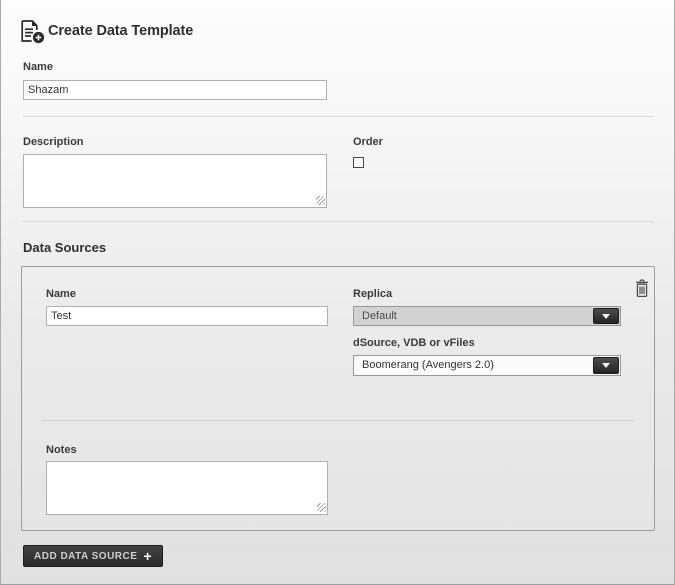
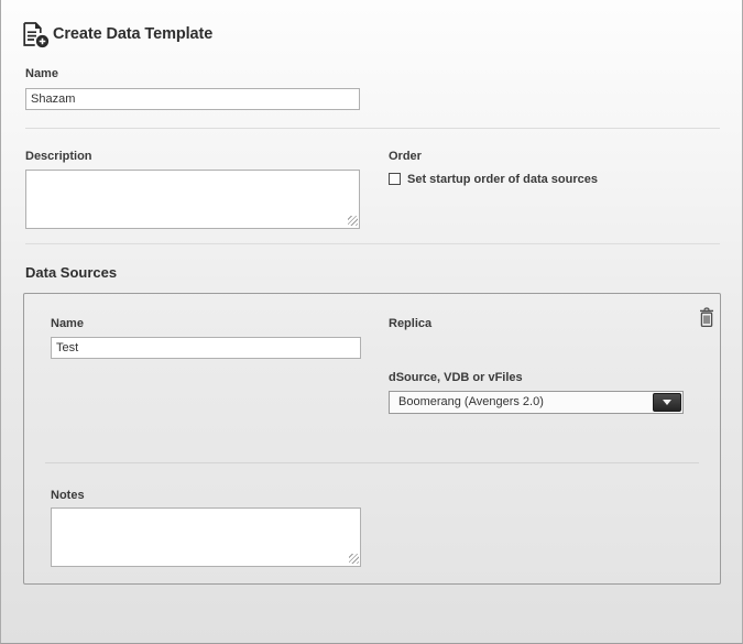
  Create Data Template
  Name
  Shazam
  Description
  Order
+ Set startup order of data sources
  Data Sources
  Name
  Test
  Replica
- Default
  dSource, VDB or vFiles
  Boomerang (Avengers 2.0)
  Notes
- ADD DATA SOURCE
- +
